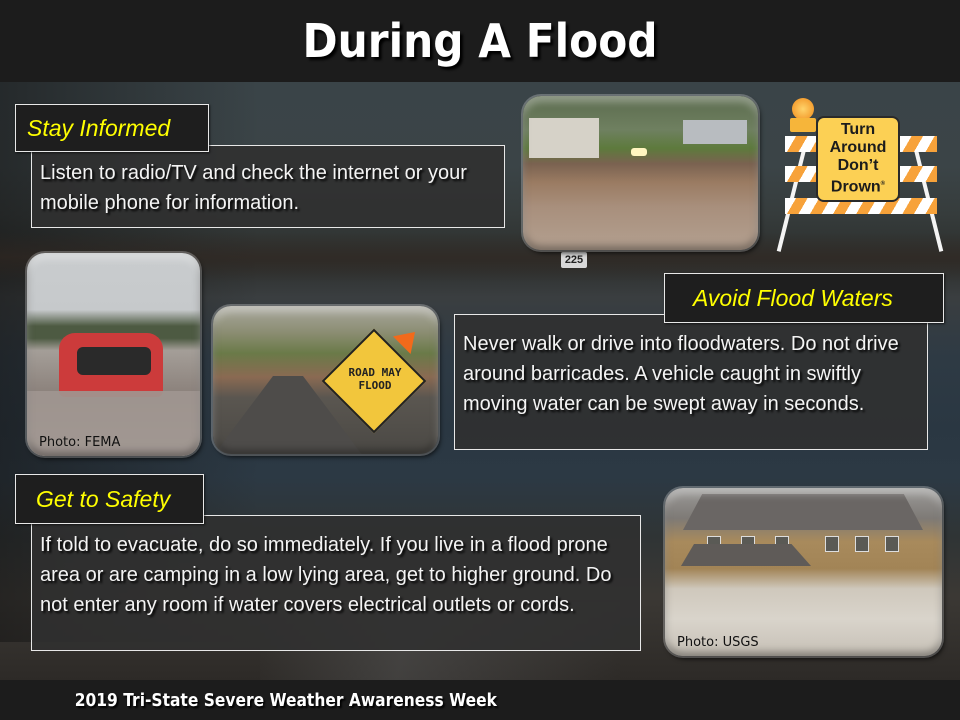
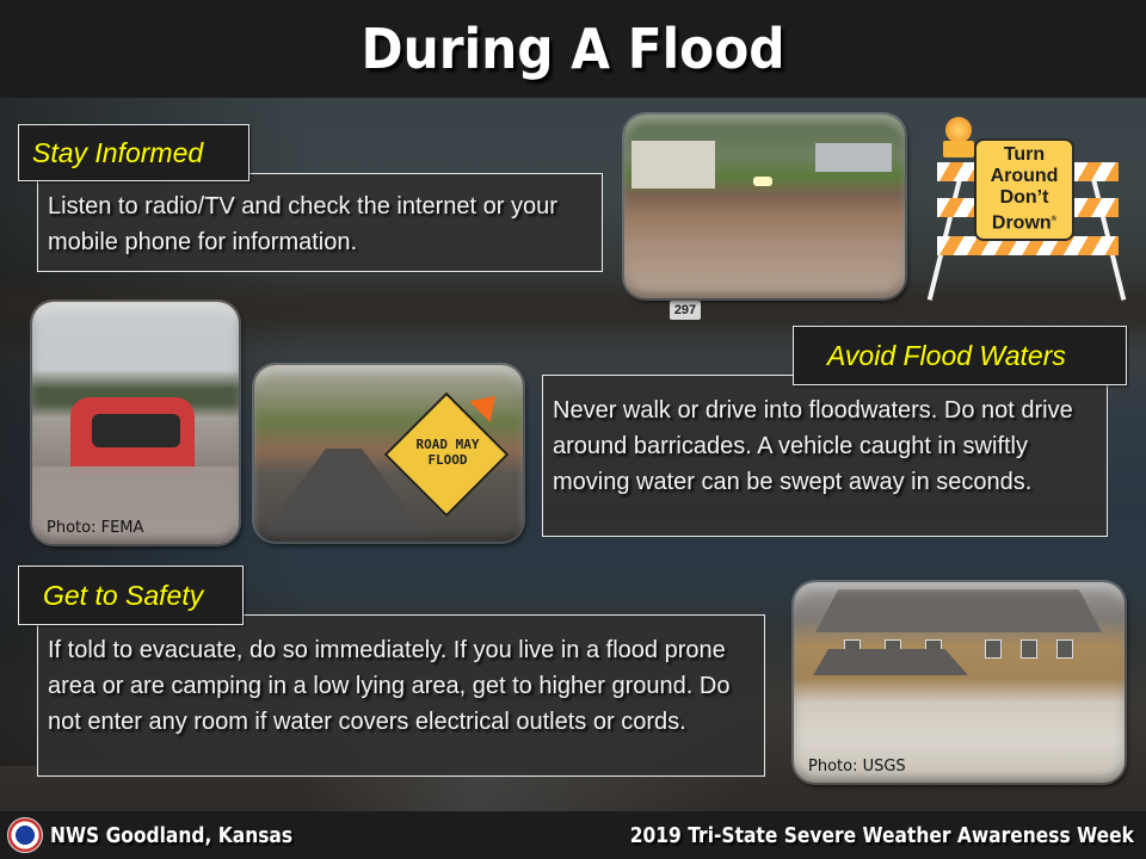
  During A Flood
- 225
+ 297
  Stay Informed
  Listen to radio/TV and check the internet or your mobile phone for information.
  Avoid Flood Waters
  Never walk or drive into floodwaters. Do not drive around barricades. A vehicle caught in swiftly moving water can be swept away in seconds.
  Get to Safety
  If told to evacuate, do so immediately. If you live in a flood prone area or are camping in a low lying area, get to higher ground. Do not enter any room if water covers electrical outlets or cords.
  Photo: FEMA
  ROAD MAY FLOOD
  Photo: USGS
  Turn
  Around
  Don’t
  Drown
+ NWS Goodland, Kansas
  2019 Tri-State Severe Weather Awareness Week
